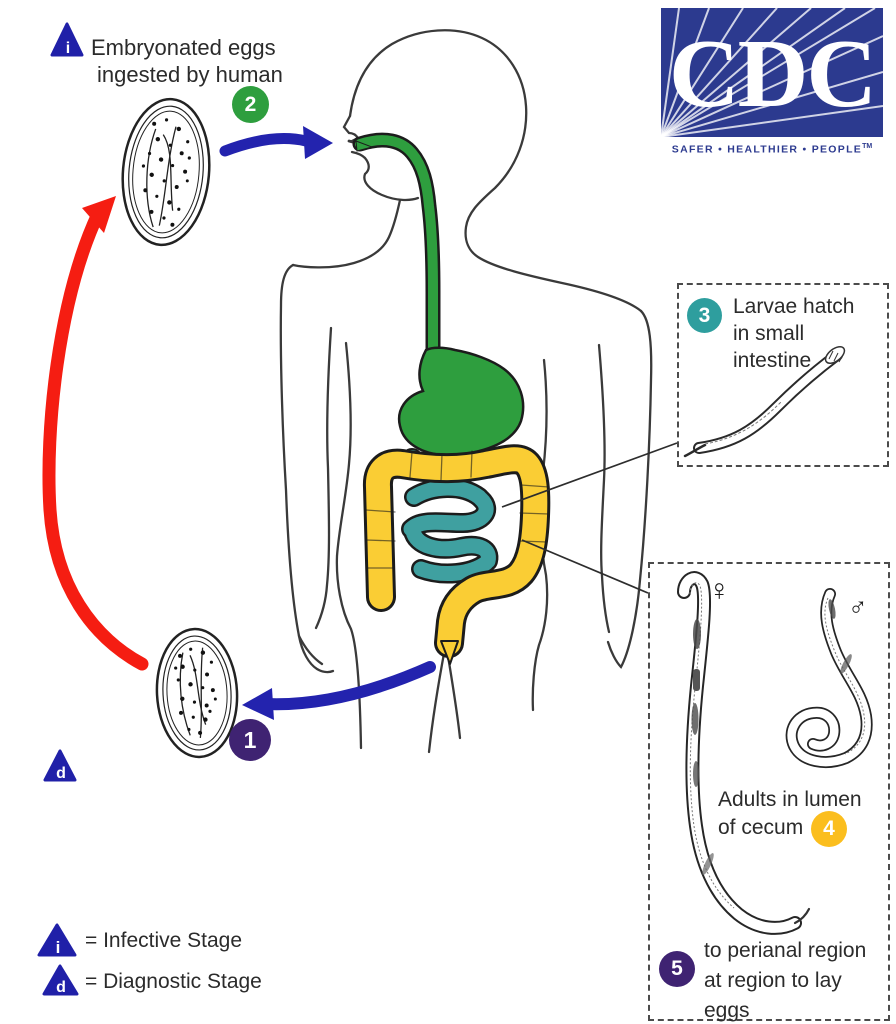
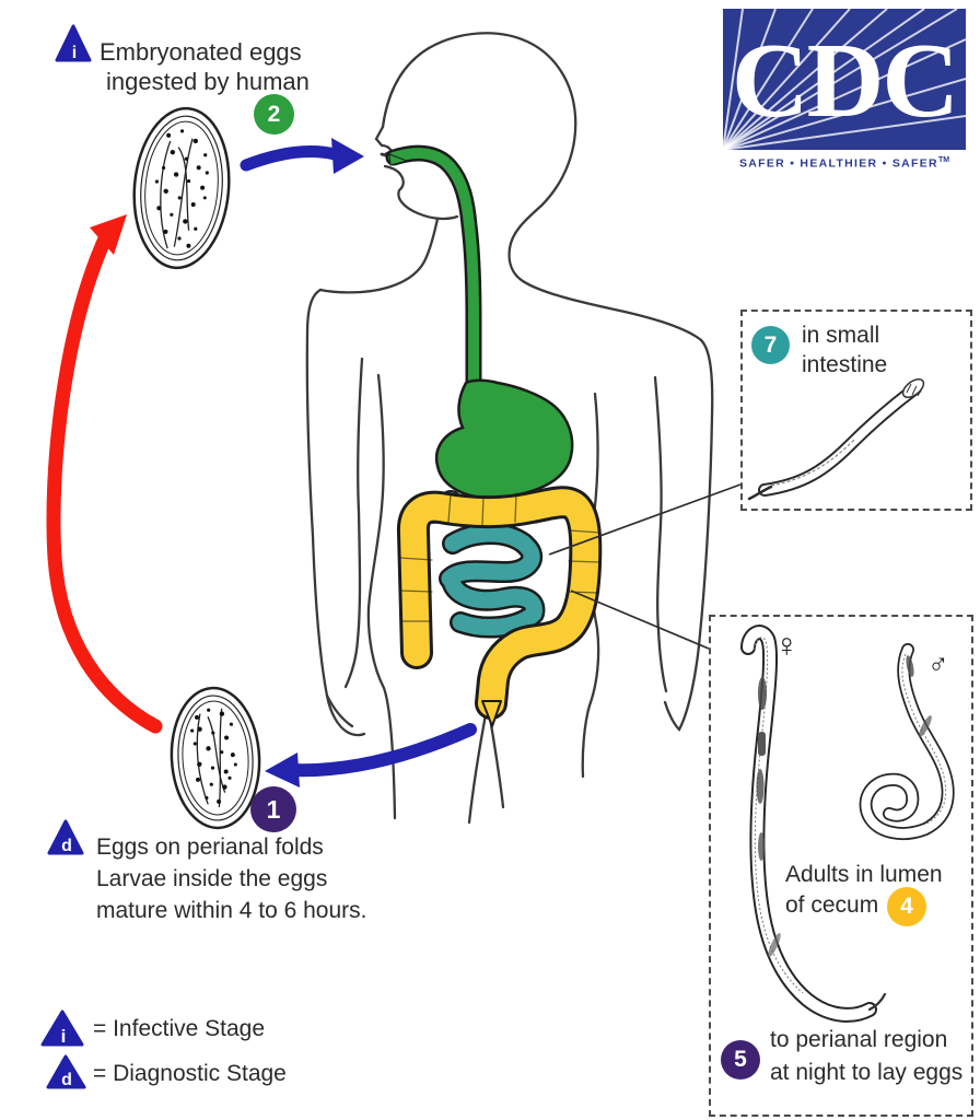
  CDC
- SAFER • HEALTHIER • PEOPLE
+ SAFER • HEALTHIER • SAFER
  i
  Embryonated eggs
  ingested by human
  2
  1
  d
+ Eggs on perianal folds
+ Larvae inside the eggs
+ mature within 4 to 6 hours.
- 3
+ 7
- Larvae hatch
  in small intestine
  ♀
  ♂
  Adults in lumen
  of cecum
  4
  5
  to perianal region
- at region to lay eggs
+ at night to lay eggs
  i
  = Infective Stage
  d
  = Diagnostic Stage
